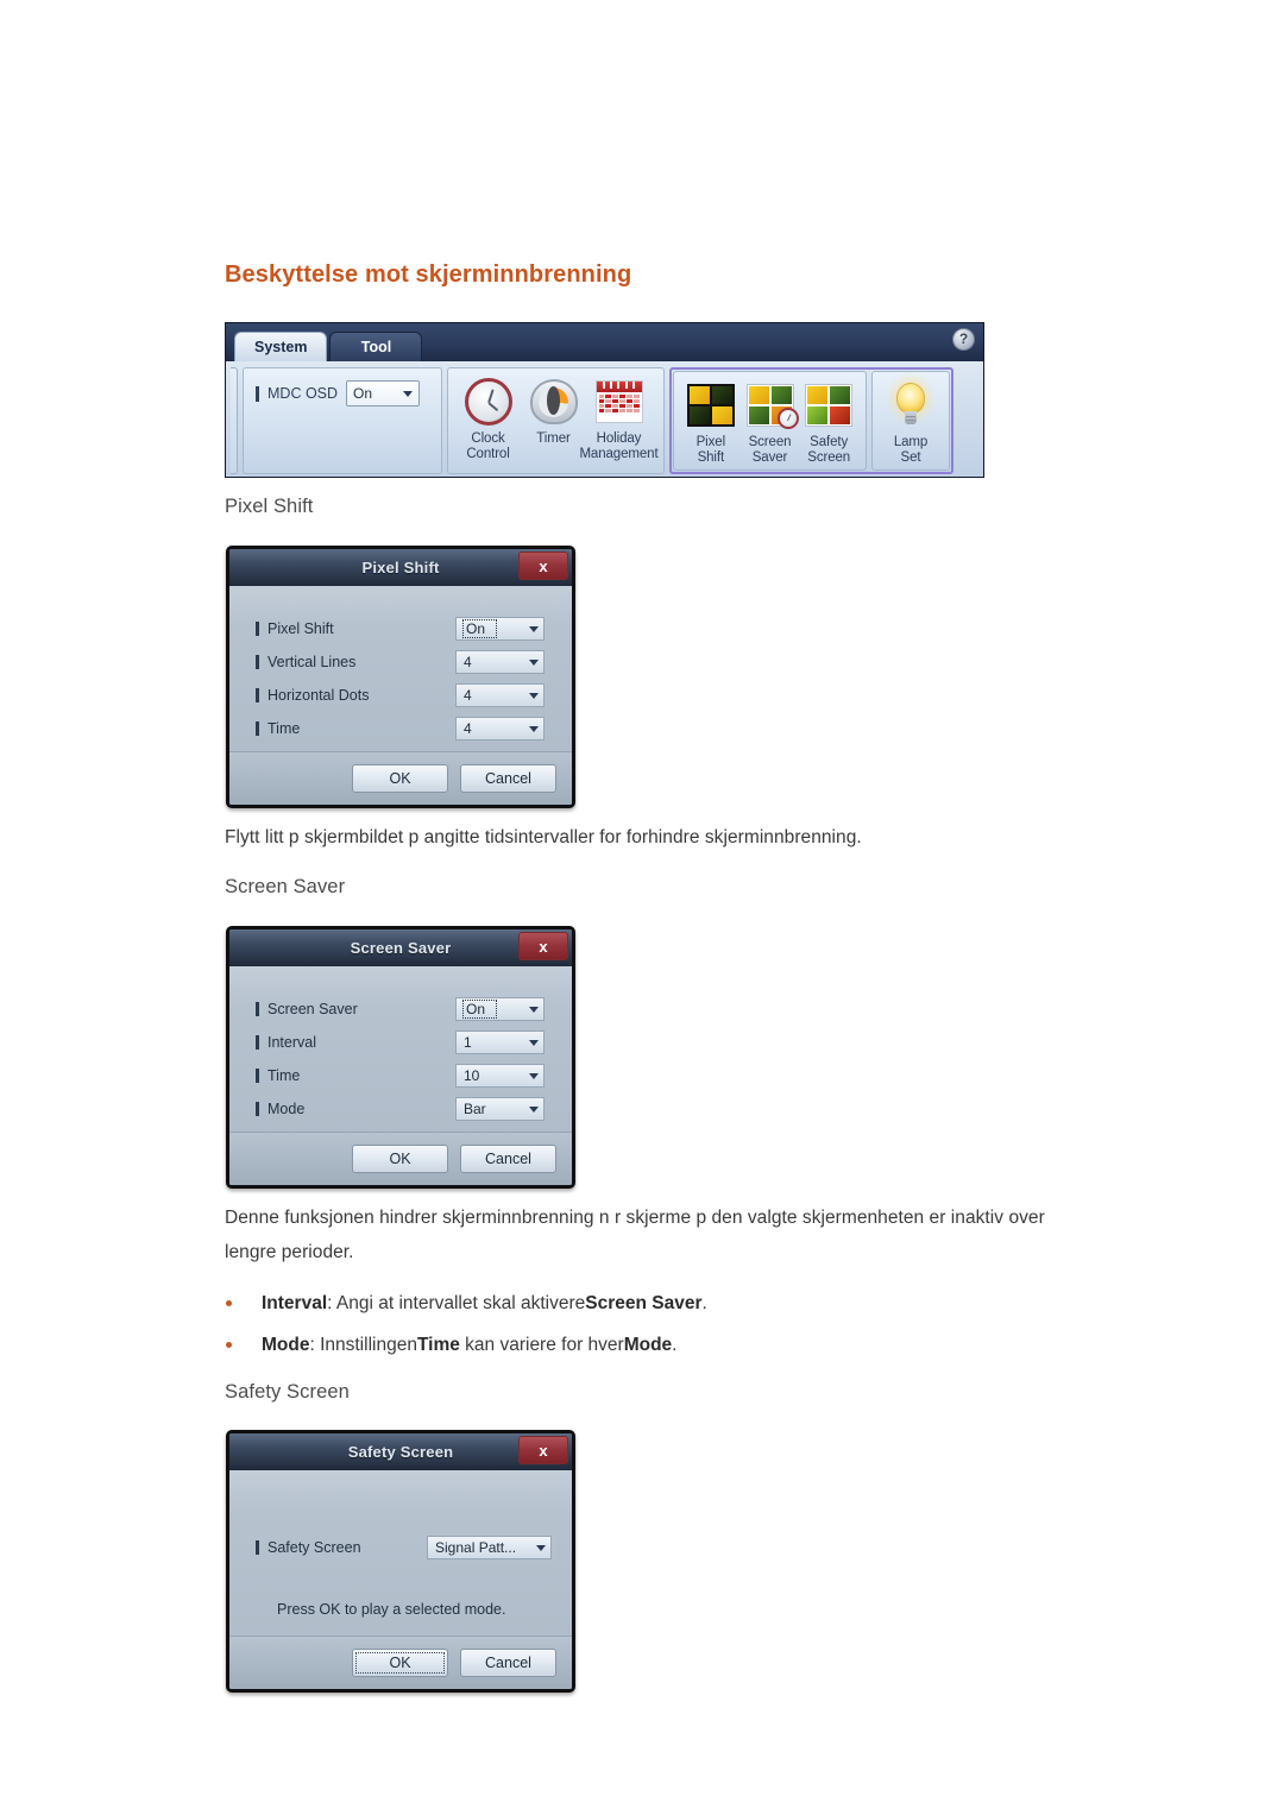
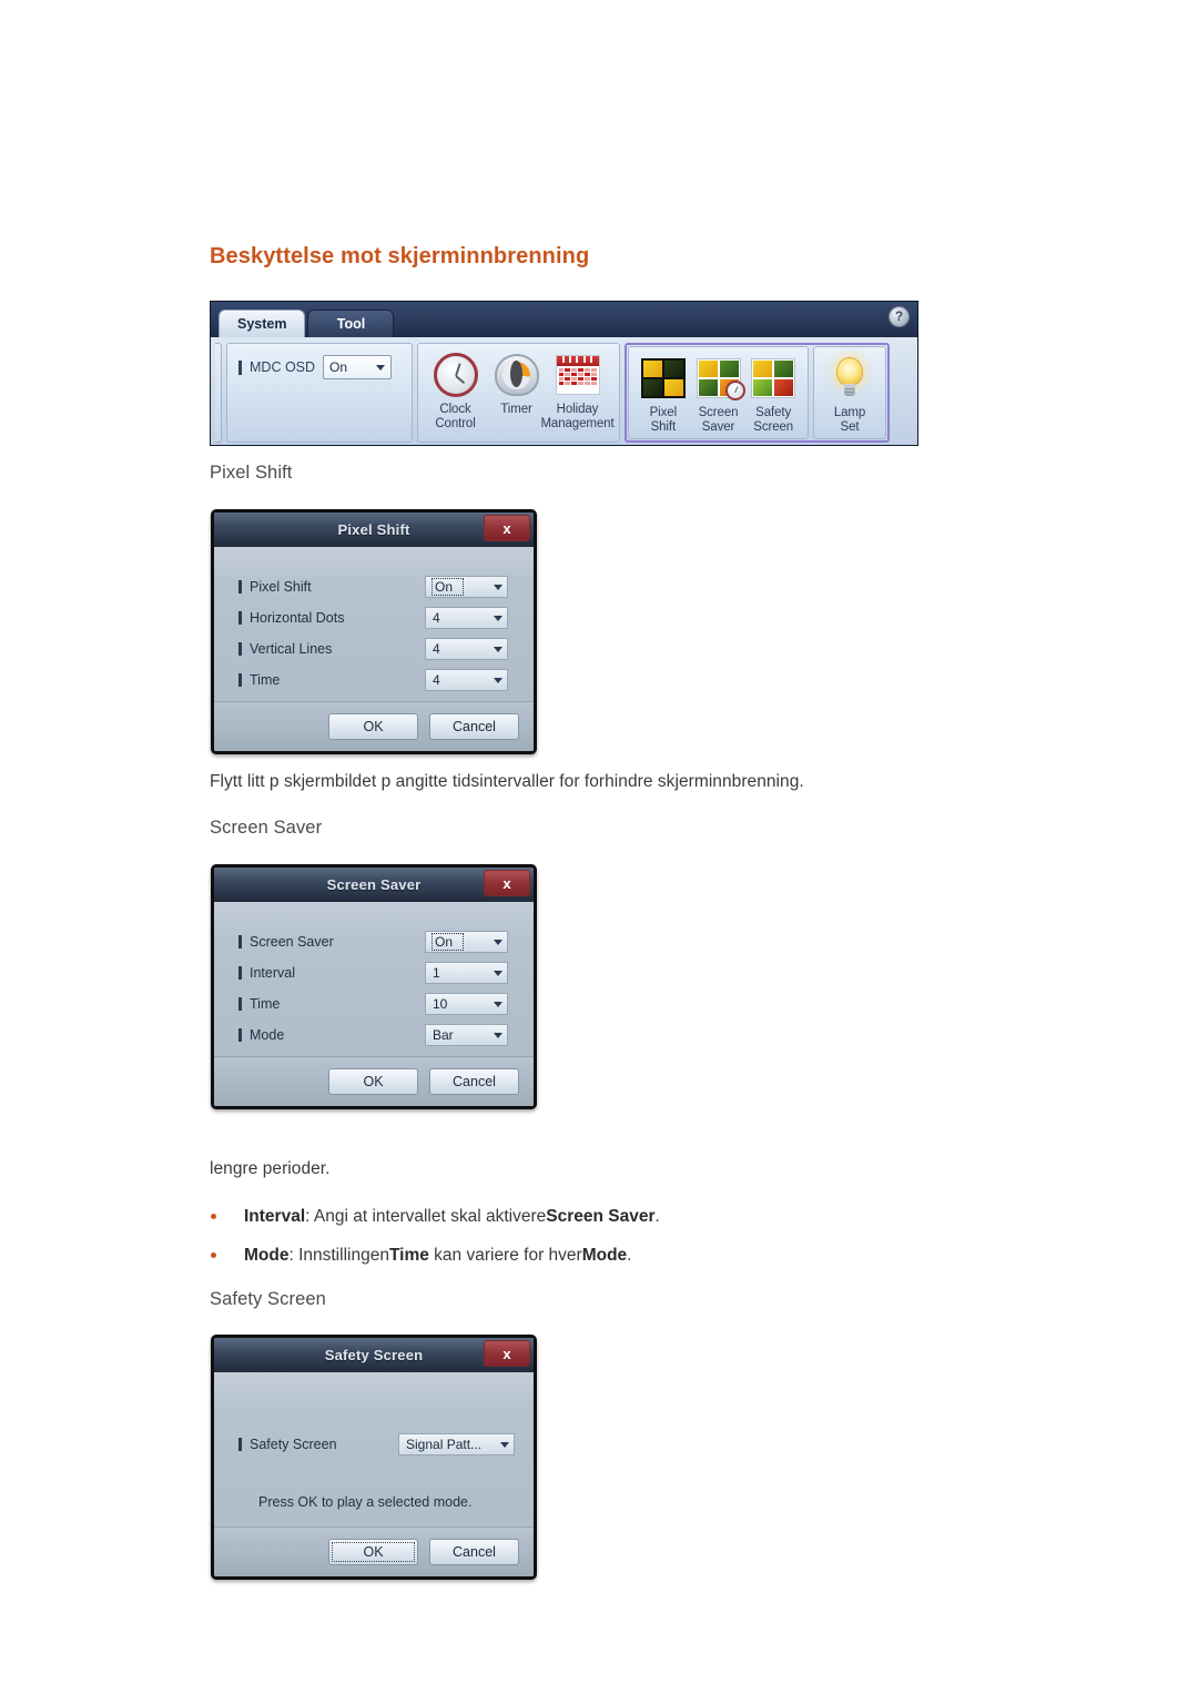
  Beskyttelse mot skjerminnbrenning
  System
  Tool
  ?
  MDC OSD
  On
  Clock
  Control
  Timer
  Holiday
  Management
  Pixel
  Shift
  Screen
  Saver
  Safety
  Screen
  Lamp
  Set
  Pixel Shift
  Pixel Shift
  x
  Pixel Shift
  On
- Vertical Lines
+ Horizontal Dots
  4
- Horizontal Dots
+ Vertical Lines
  4
  Time
  4
  OK
  Cancel
  Flytt litt p skjermbildet p angitte tidsintervaller for forhindre skjerminnbrenning.
  Screen Saver
  Screen Saver
  x
  Screen Saver
  On
  Interval
  1
  Time
  10
  Mode
  Bar
  OK
  Cancel
- Denne funksjonen hindrer skjerminnbrenning n r skjerme p den valgte skjermenheten er inaktiv over
  lengre perioder.
  Interval: Angi at intervallet skal aktivereScreen Saver.
  Mode: InnstillingenTime kan variere for hverMode.
  Safety Screen
  Safety Screen
  x
  Safety Screen
  Signal Patt...
  Press OK to play a selected mode.
  OK
  Cancel
